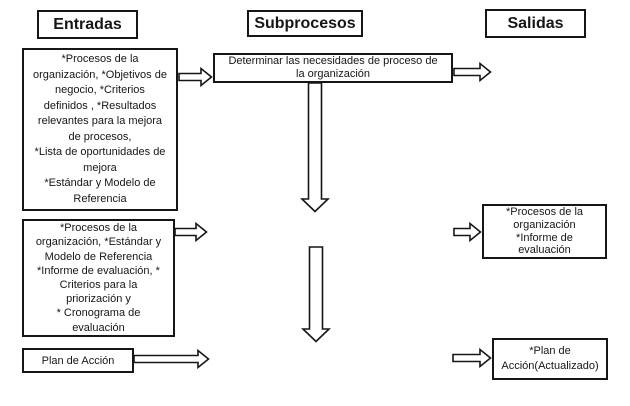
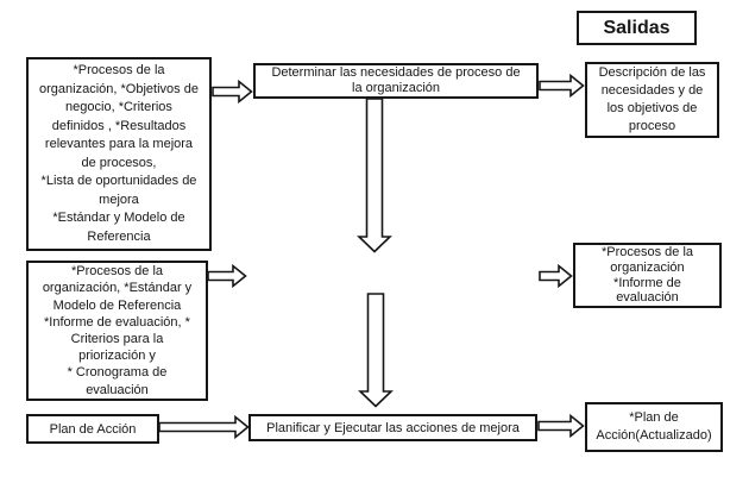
- Entradas
- Subprocesos
  Salidas
  *Procesos de la
  organización, *Objetivos de
  negocio, *Criterios
  definidos , *Resultados
  relevantes para la mejora
  de procesos,
  *Lista de oportunidades de
  mejora
  *Estándar y Modelo de
  Referencia
  *Procesos de la
  organización, *Estándar y
  Modelo de Referencia
  *Informe de evaluación, *
  Criterios para la
  priorización y
  * Cronograma de
  evaluación
  Plan de Acción
  Determinar las necesidades de proceso de
  la organización
+ Planificar y Ejecutar las acciones de mejora
+ Descripción de las
+ necesidades y de
+ los objetivos de
+ proceso
  *Procesos de la
  organización
  *Informe de
  evaluación
  *Plan de
  Acción(Actualizado)
